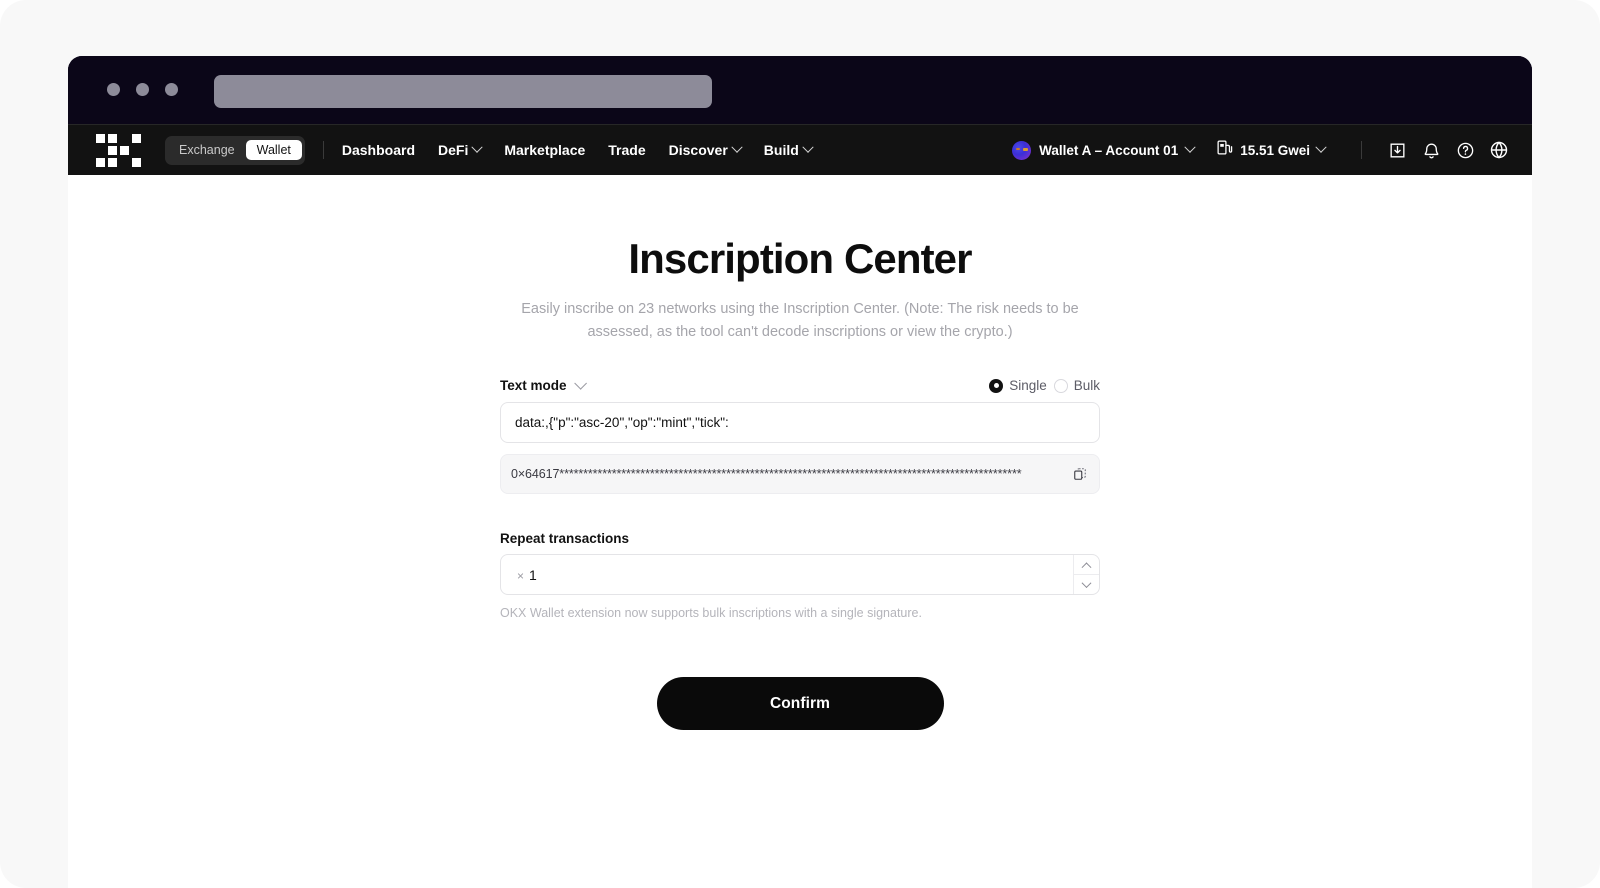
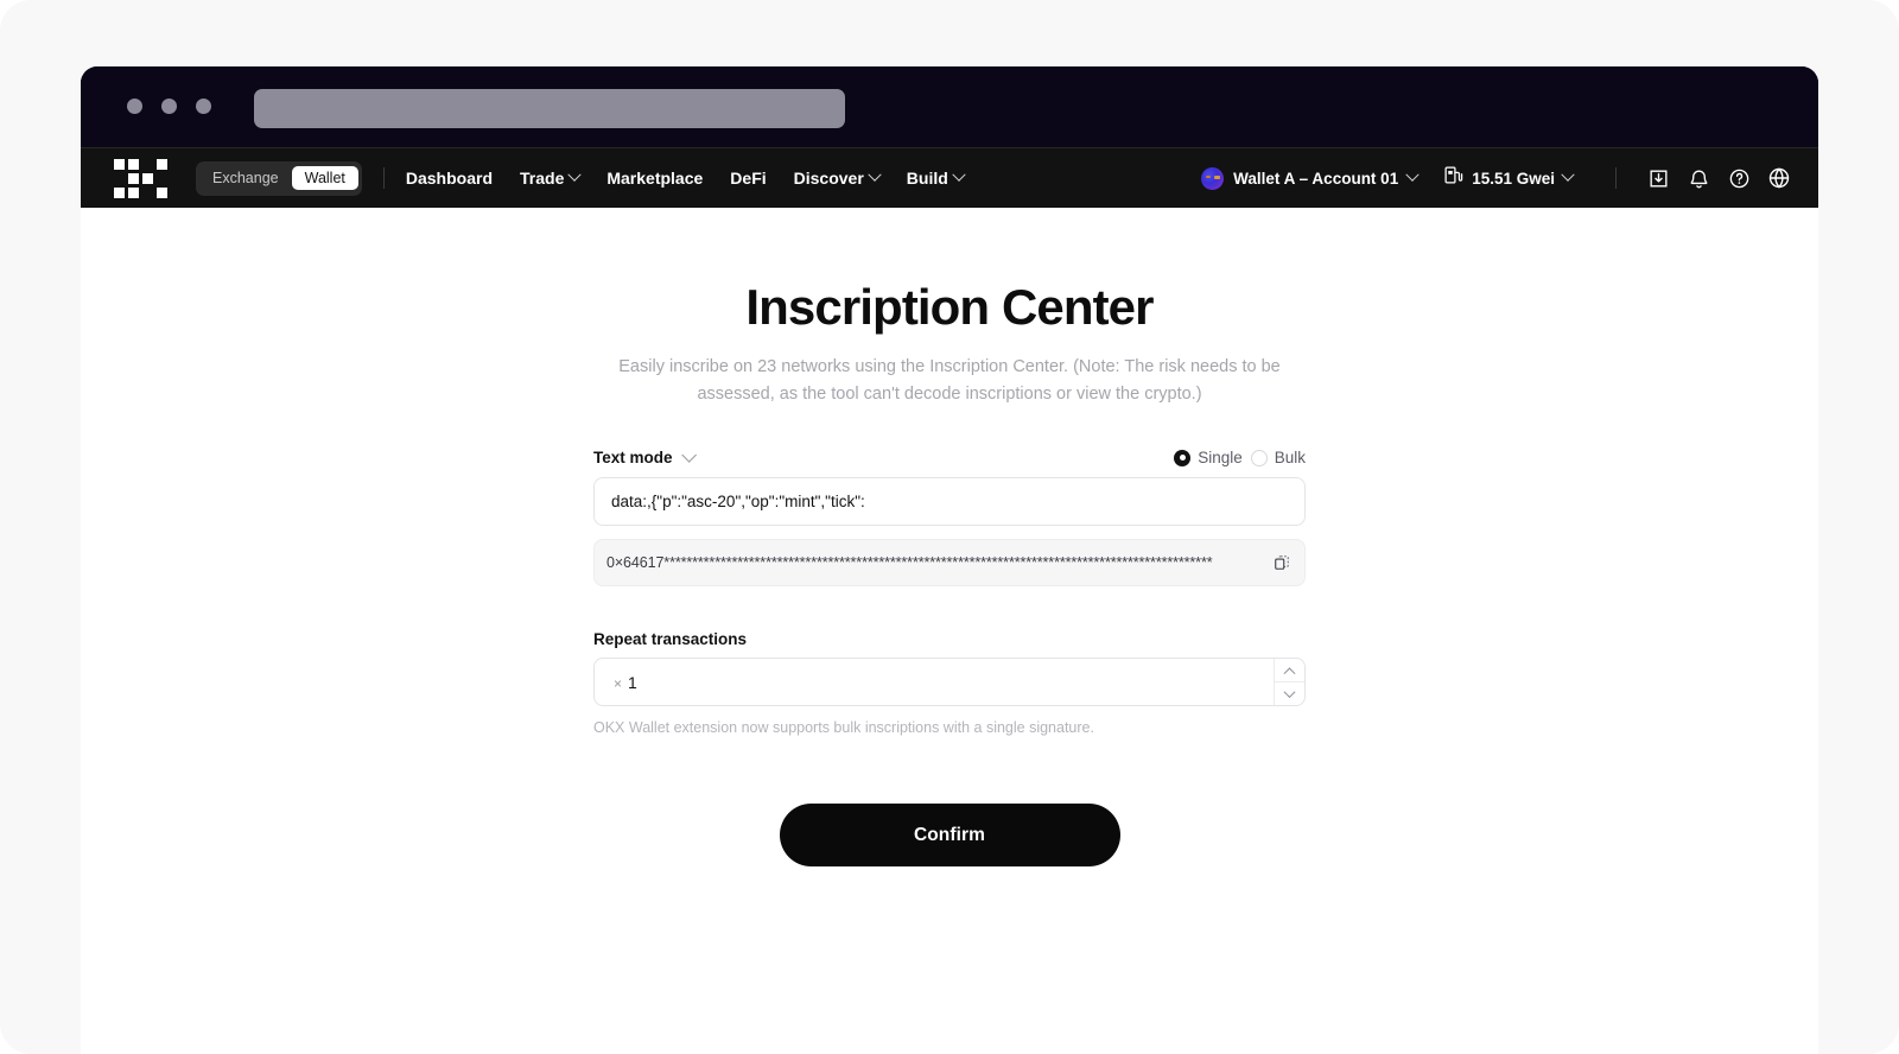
  Exchange
  Wallet
  Dashboard
- DeFi
+ Trade
  Marketplace
- Trade
+ DeFi
  Discover
  Build
  Wallet A – Account 01
  15.51 Gwei
  Inscription Center
  Easily inscribe on 23 networks using the Inscription Center. (Note: The risk needs to be assessed, as the tool can't decode inscriptions or view the crypto.)
  Text mode
  Single
  Bulk
  data:,{"p":"asc-20","op":"mint","tick":
  0×64617*************************************************************************************************
  Repeat transactions
  ×
  1
  OKX Wallet extension now supports bulk inscriptions with a single signature.
  Confirm
